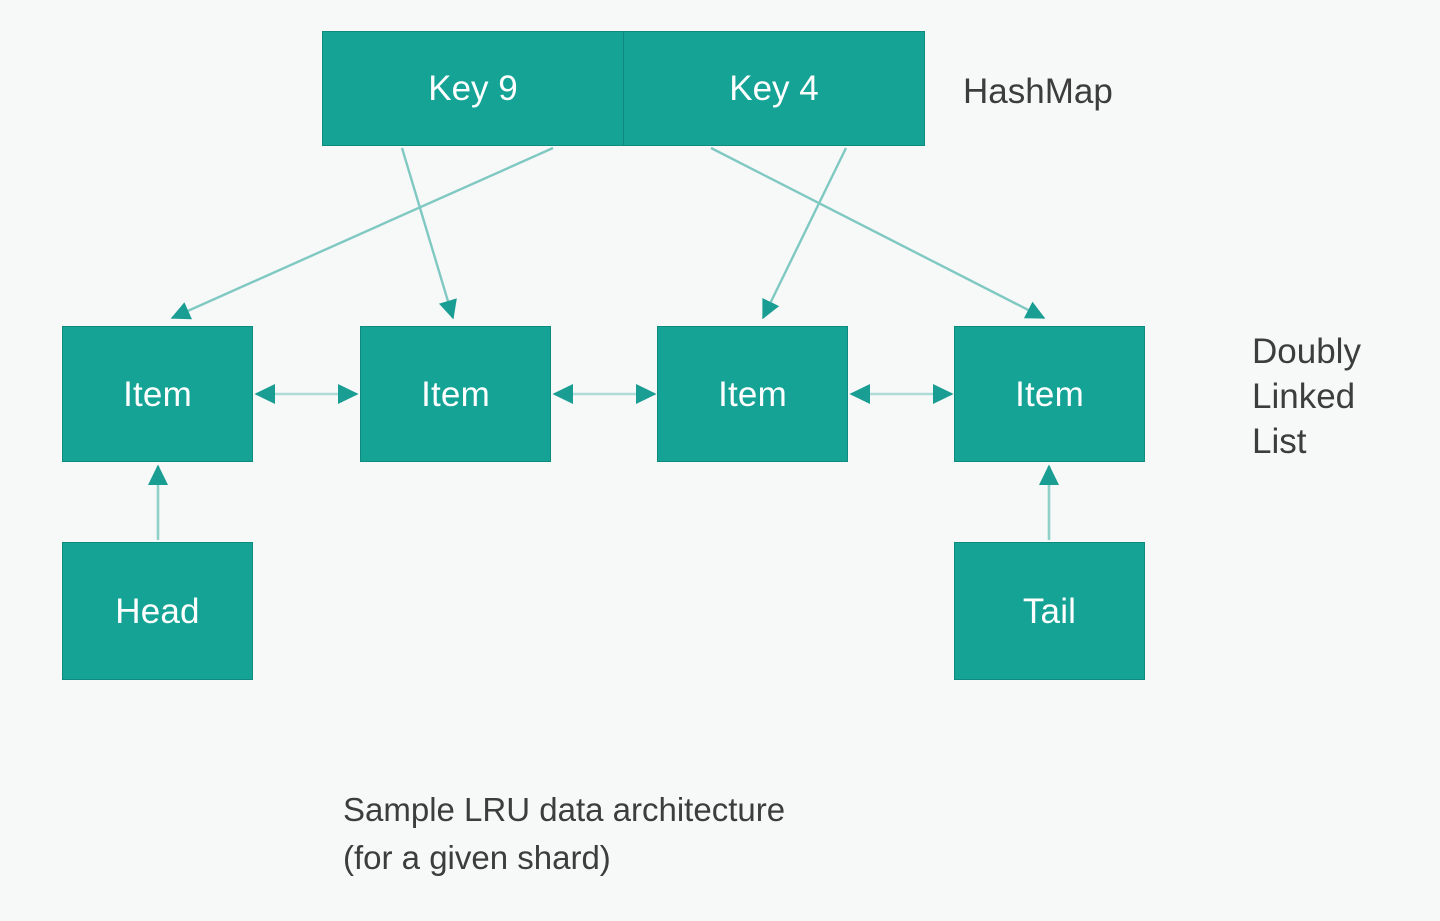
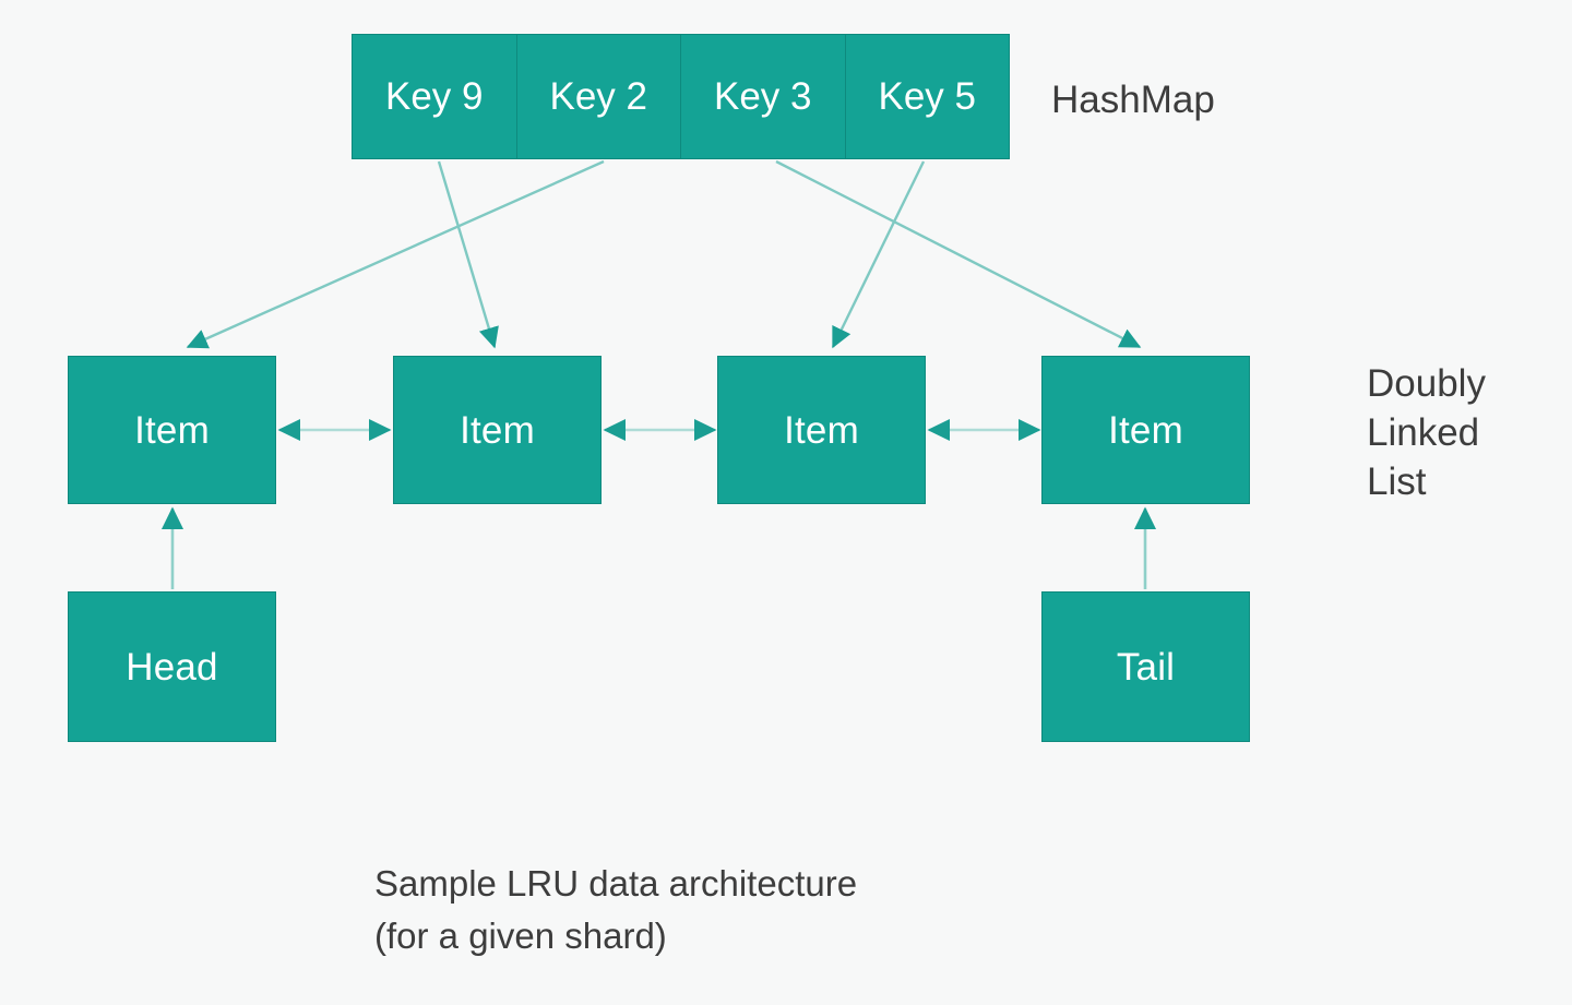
  Key 9
+ Key 2
+ Key 3
- Key 4
+ Key 5
  HashMap
  Item
  Item
  Item
  Item
  Head
  Tail
  Doubly
  Linked
  List
  Sample LRU data architecture
  (for a given shard)
